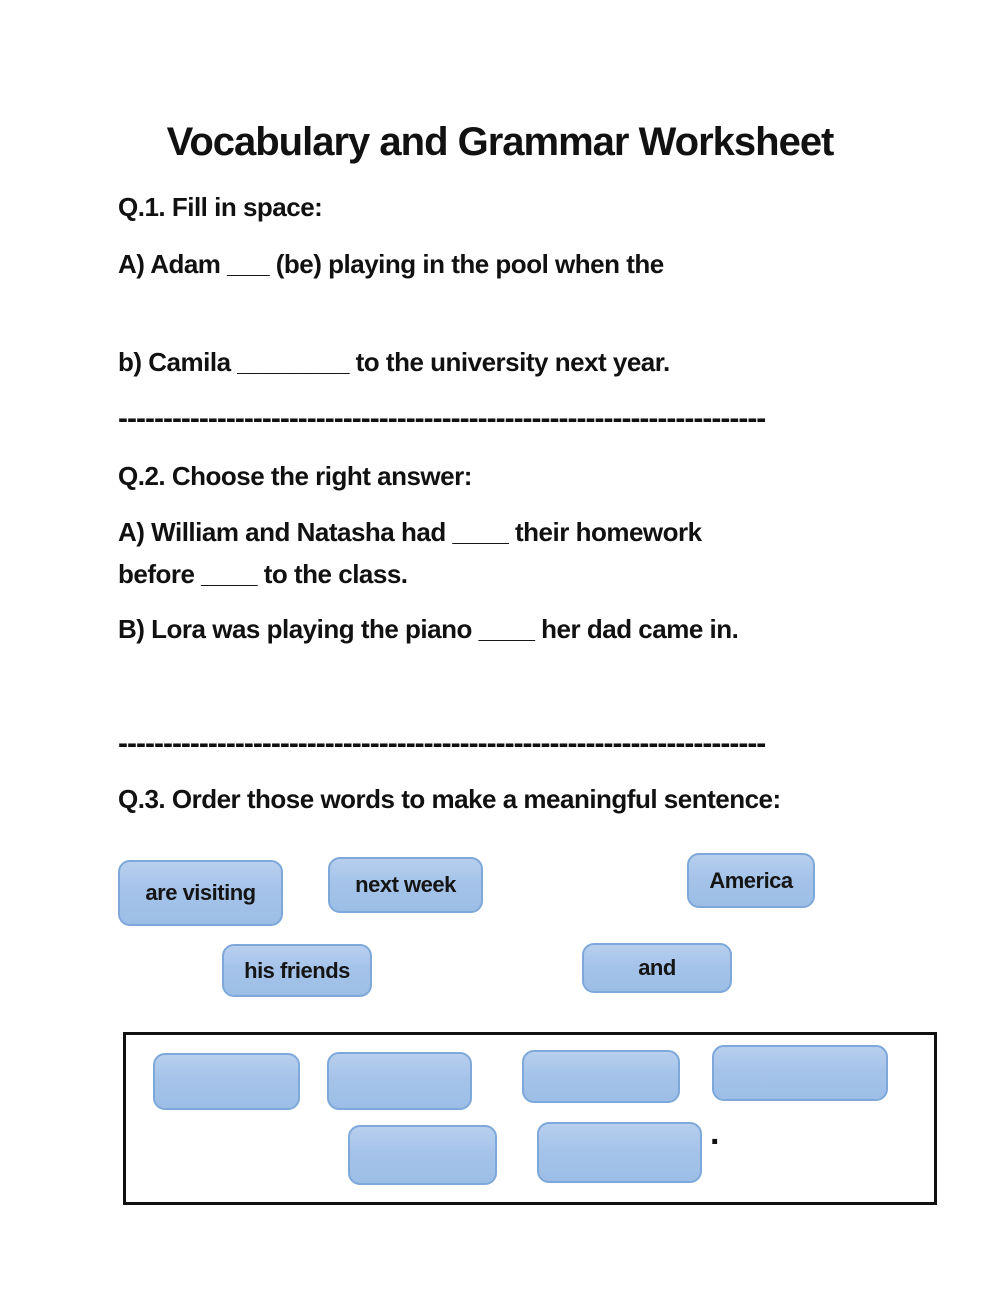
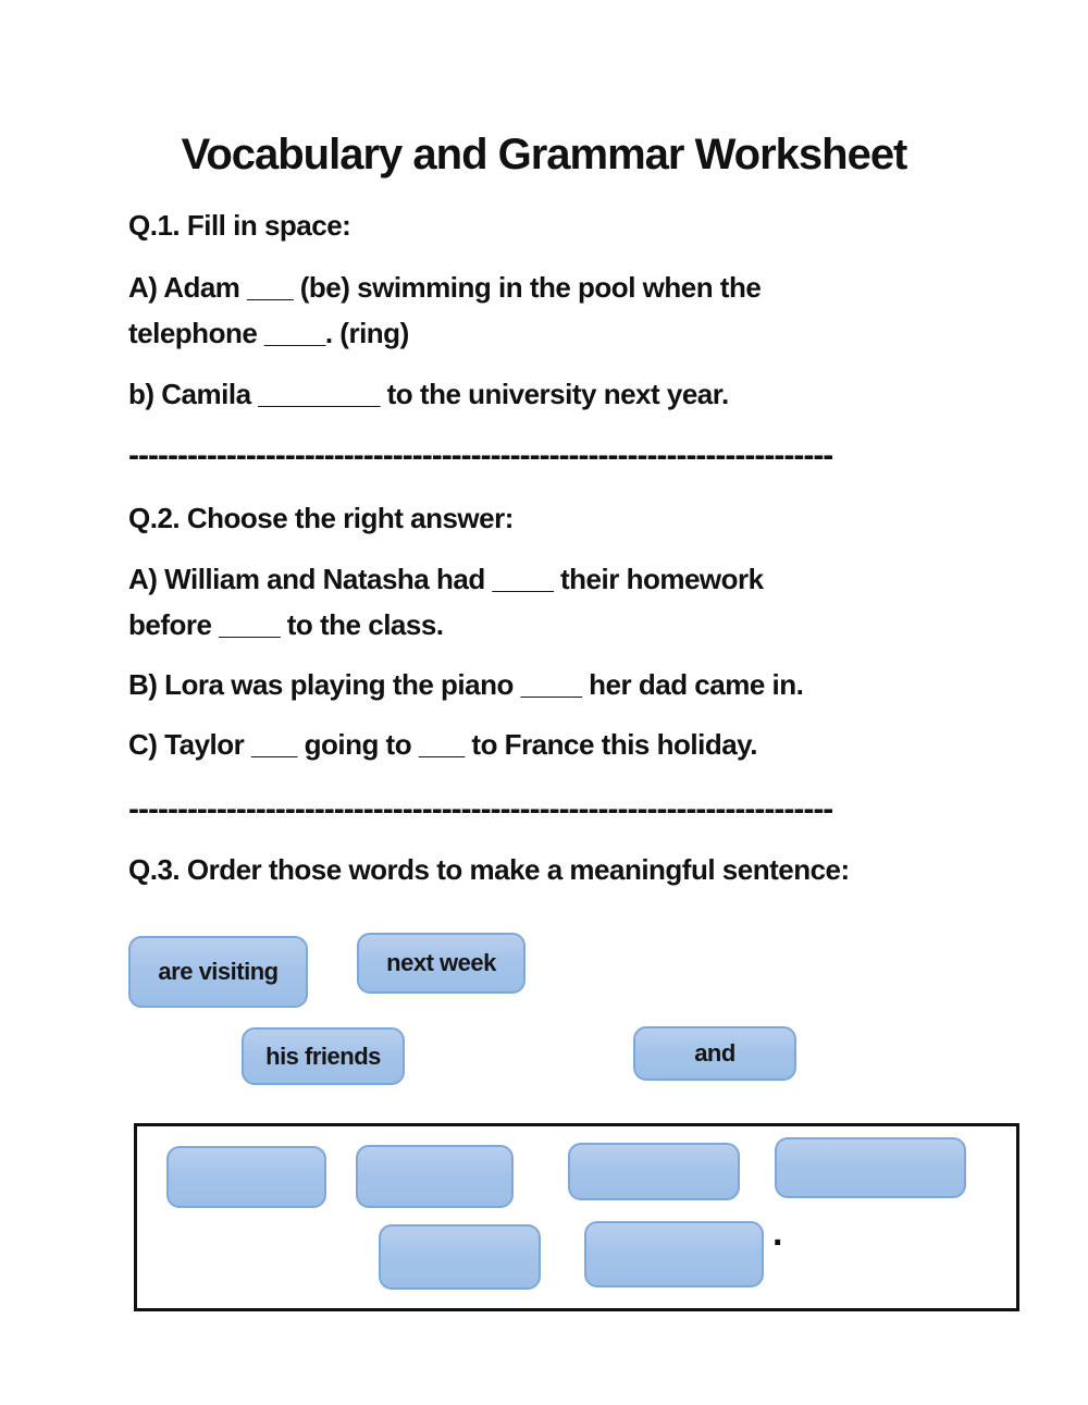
  Vocabulary and Grammar Worksheet
  Q.1. Fill in space:
- A) Adam ___ (be) playing in the pool when the
+ A) Adam ___ (be) swimming in the pool when the
+ telephone ____. (ring)
  b) Camila ________ to the university next year.
  ------------------------------------------------------------------------
  Q.2. Choose the right answer:
  A) William and Natasha had ____ their homework
  before ____ to the class.
  B) Lora was playing the piano ____ her dad came in.
+ C) Taylor ___ going to ___ to France this holiday.
  ------------------------------------------------------------------------
  Q.3. Order those words to make a meaningful sentence:
  are visiting
  next week
- America
  his friends
  and
  .
